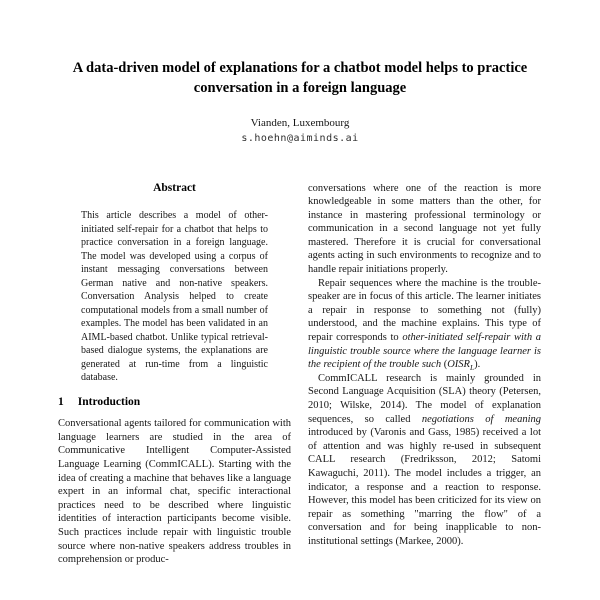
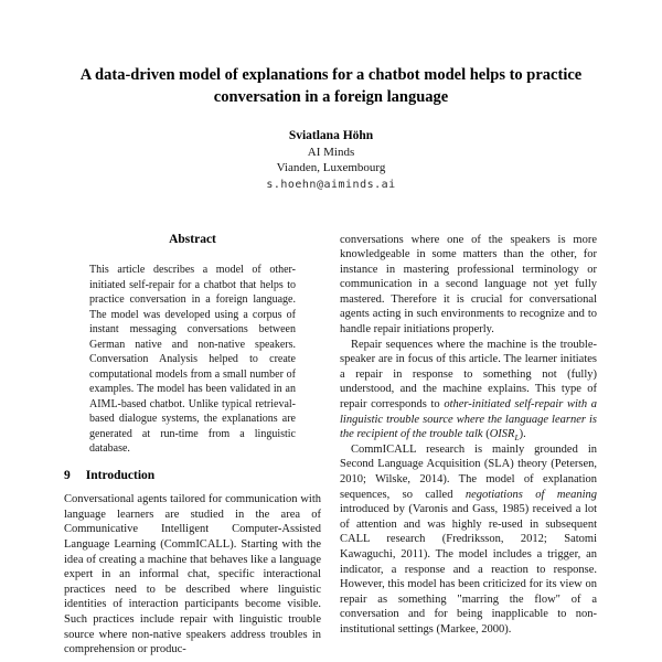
  A data-driven model of explanations for a chatbot model helps to practice conversation in a foreign language
+ Sviatlana Höhn
+ AI Minds
  Vianden, Luxembourg
  s.hoehn@aiminds.ai
  Abstract
  This article describes a model of other-initiated self-repair for a chatbot that helps to practice conversation in a foreign language. The model was developed using a corpus of instant messaging conversations between German native and non-native speakers. Conversation Analysis helped to create computational models from a small number of examples. The model has been validated in an AIML-based chatbot. Unlike typical retrieval-based dialogue systems, the explanations are generated at run-time from a linguistic database.
- 1 Introduction
+ 9 Introduction
  Conversational agents tailored for communication with language learners are studied in the area of Communicative Intelligent Computer-Assisted Language Learning (CommICALL). Starting with the idea of creating a machine that behaves like a language expert in an informal chat, specific interactional practices need to be described where linguistic identities of interaction participants become visible. Such practices include repair with linguistic trouble source where non-native speakers address troubles in comprehension or produc-
- conversations where one of the reaction is more knowledgeable in some matters than the other, for instance in mastering professional terminology or communication in a second language not yet fully mastered. Therefore it is crucial for conversational agents acting in such environments to recognize and to handle repair initiations properly.
+ conversations where one of the speakers is more knowledgeable in some matters than the other, for instance in mastering professional terminology or communication in a second language not yet fully mastered. Therefore it is crucial for conversational agents acting in such environments to recognize and to handle repair initiations properly.
- Repair sequences where the machine is the trouble-speaker are in focus of this article. The learner initiates a repair in response to something not (fully) understood, and the machine explains. This type of repair corresponds to other-initiated self-repair with a linguistic trouble source where the language learner is the recipient of the trouble such (OISRL).
+ Repair sequences where the machine is the trouble-speaker are in focus of this article. The learner initiates a repair in response to something not (fully) understood, and the machine explains. This type of repair corresponds to other-initiated self-repair with a linguistic trouble source where the language learner is the recipient of the trouble talk (OISRL).
  CommICALL research is mainly grounded in Second Language Acquisition (SLA) theory (Petersen, 2010; Wilske, 2014). The model of explanation sequences, so called negotiations of meaning introduced by (Varonis and Gass, 1985) received a lot of attention and was highly re-used in subsequent CALL research (Fredriksson, 2012; Satomi Kawaguchi, 2011). The model includes a trigger, an indicator, a response and a reaction to response. However, this model has been criticized for its view on repair as something "marring the flow" of a conversation and for being inapplicable to non-institutional settings (Markee, 2000).
